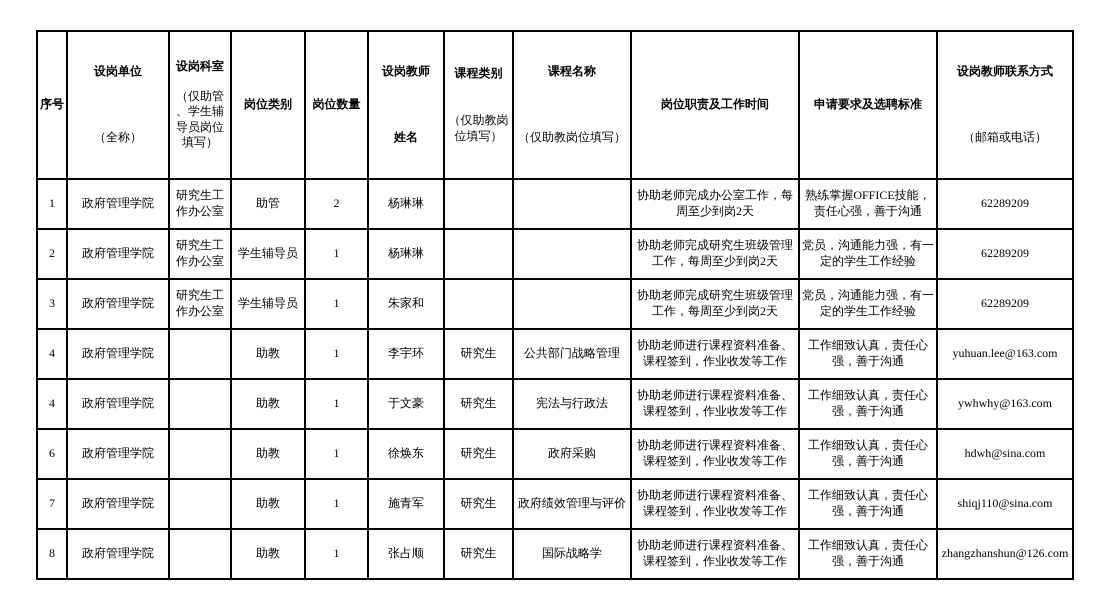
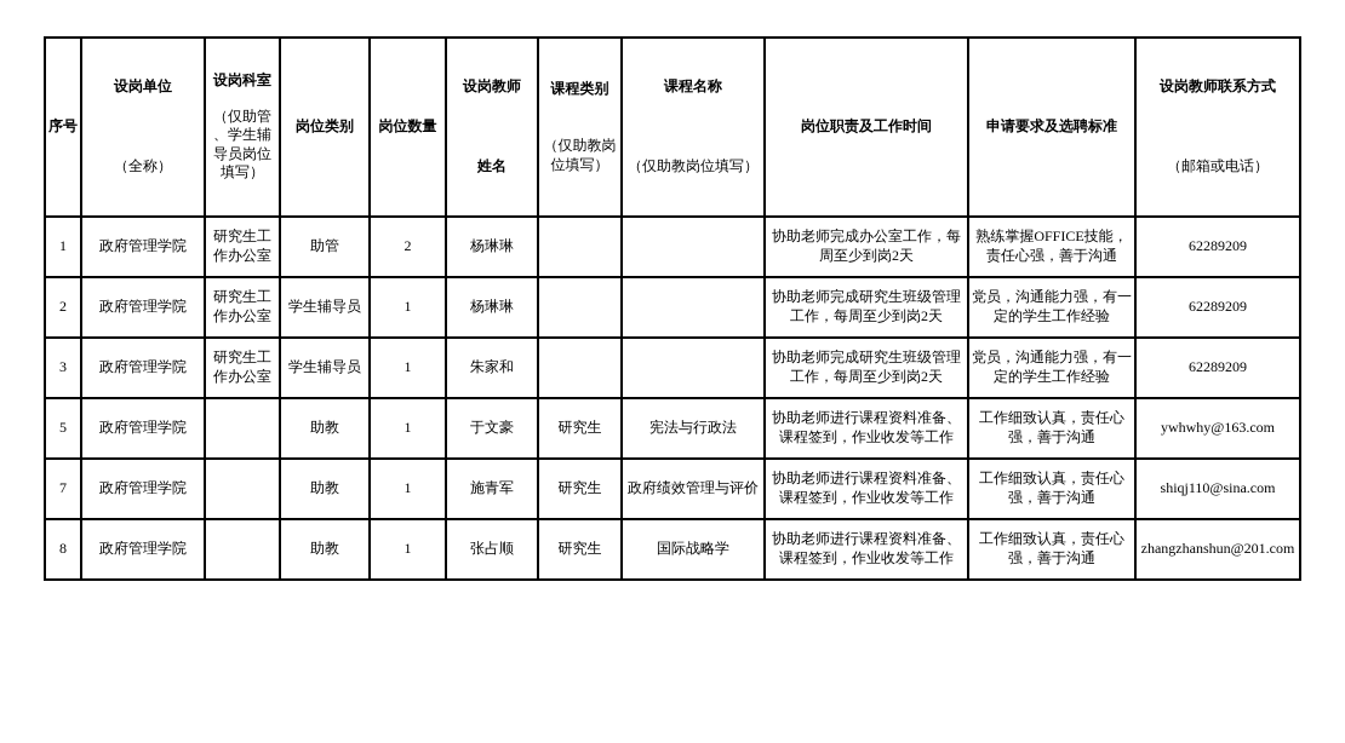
  序号	设岗单位 （全称）	设岗科室 （仅助管、学生辅导员岗位填写）	岗位类别	岗位数量	设岗教师 姓名	课程类别 （仅助教岗位填写）	课程名称 （仅助教岗位填写）	岗位职责及工作时间	申请要求及选聘标准	设岗教师联系方式 （邮箱或电话）
  1	政府管理学院	研究生工作办公室	助管	2	杨琳琳			协助老师完成办公室工作，每周至少到岗2天	熟练掌握OFFICE技能，责任心强，善于沟通	62289209
  2	政府管理学院	研究生工作办公室	学生辅导员	1	杨琳琳			协助老师完成研究生班级管理工作，每周至少到岗2天	党员，沟通能力强，有一定的学生工作经验	62289209
  3	政府管理学院	研究生工作办公室	学生辅导员	1	朱家和			协助老师完成研究生班级管理工作，每周至少到岗2天	党员，沟通能力强，有一定的学生工作经验	62289209
- 4	政府管理学院		助教	1	李宇环	研究生	公共部门战略管理	协助老师进行课程资料准备、课程签到，作业收发等工作	工作细致认真，责任心强，善于沟通	yuhuan.lee@163.com
- 4	政府管理学院		助教	1	于文豪	研究生	宪法与行政法	协助老师进行课程资料准备、课程签到，作业收发等工作	工作细致认真，责任心强，善于沟通	ywhwhy@163.com
+ 5	政府管理学院		助教	1	于文豪	研究生	宪法与行政法	协助老师进行课程资料准备、课程签到，作业收发等工作	工作细致认真，责任心强，善于沟通	ywhwhy@163.com
- 6	政府管理学院		助教	1	徐焕东	研究生	政府采购	协助老师进行课程资料准备、课程签到，作业收发等工作	工作细致认真，责任心强，善于沟通	hdwh@sina.com
  7	政府管理学院		助教	1	施青军	研究生	政府绩效管理与评价	协助老师进行课程资料准备、课程签到，作业收发等工作	工作细致认真，责任心强，善于沟通	shiqj110@sina.com
- 8	政府管理学院		助教	1	张占顺	研究生	国际战略学	协助老师进行课程资料准备、课程签到，作业收发等工作	工作细致认真，责任心强，善于沟通	zhangzhanshun@126.com
+ 8	政府管理学院		助教	1	张占顺	研究生	国际战略学	协助老师进行课程资料准备、课程签到，作业收发等工作	工作细致认真，责任心强，善于沟通	zhangzhanshun@201.com
